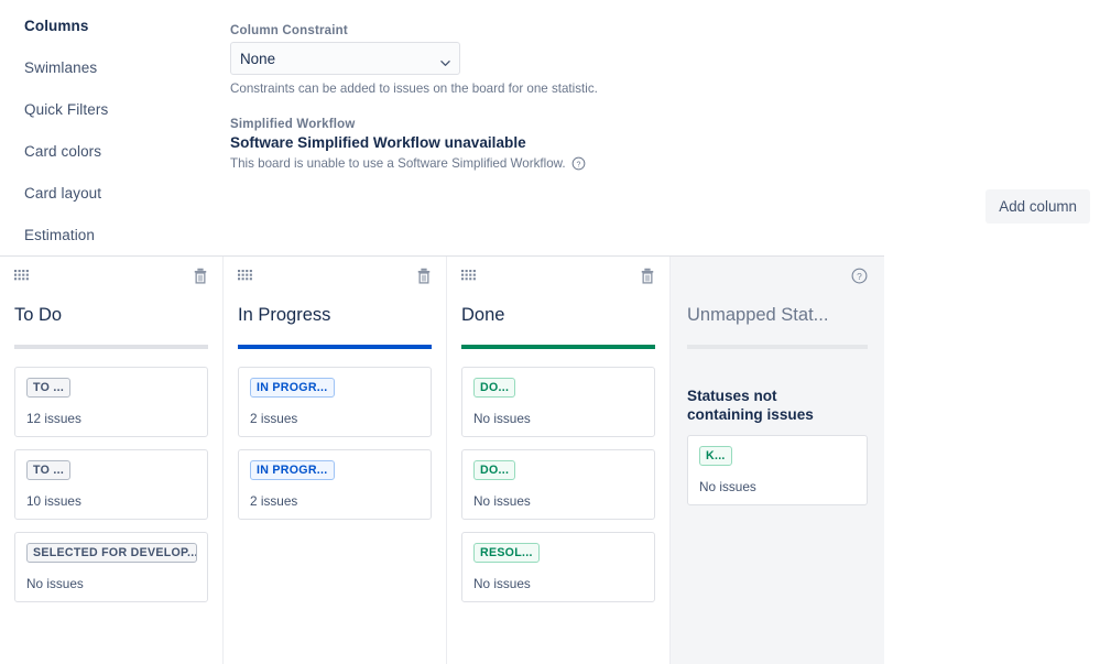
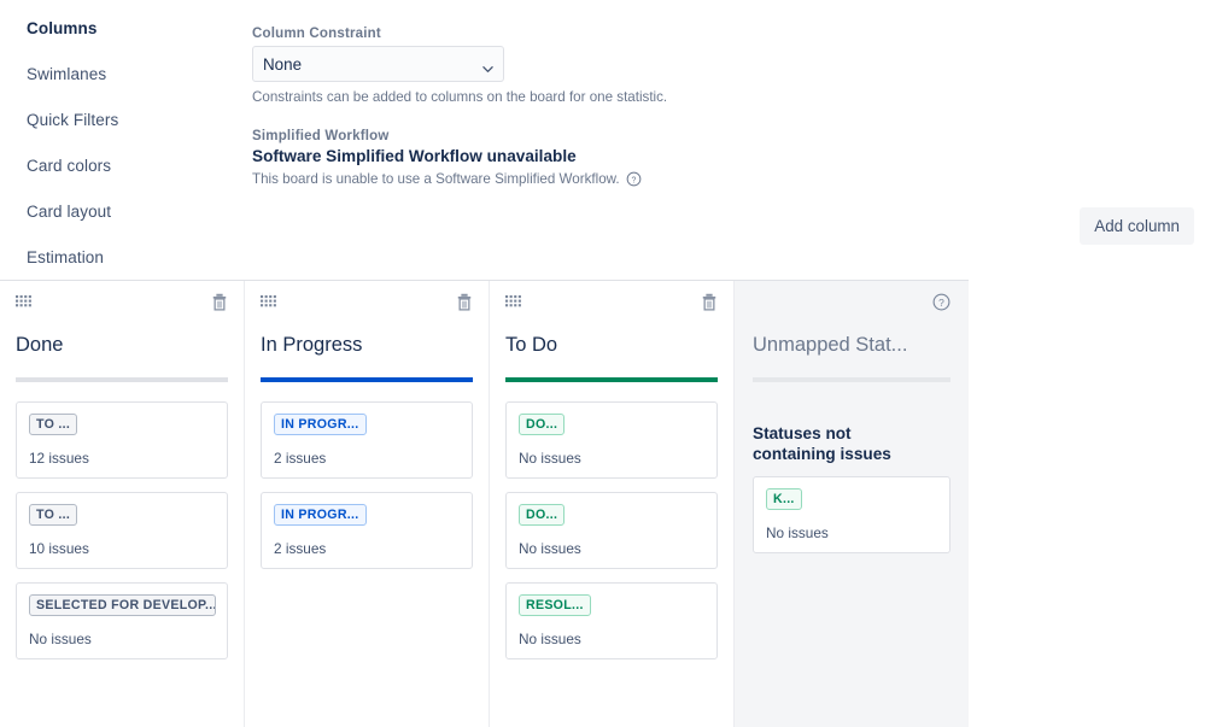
  Columns
  Swimlanes
  Quick Filters
  Card colors
  Card layout
  Estimation
  Column Constraint
  None
- Constraints can be added to issues on the board for one statistic.
+ Constraints can be added to columns on the board for one statistic.
  Simplified Workflow
  Software Simplified Workflow unavailable
  This board is unable to use a Software Simplified Workflow.
  Add column
- To Do
+ Done
  TO ...
  12 issues
  TO ...
  10 issues
  SELECTED FOR DEVELOP...
  No issues
  In Progress
  IN PROGR...
  2 issues
  IN PROGR...
  2 issues
- Done
+ To Do
  DO...
  No issues
  DO...
  No issues
  RESOL...
  No issues
  ?
  Unmapped Stat...
  Statuses not containing issues
  K...
  No issues
